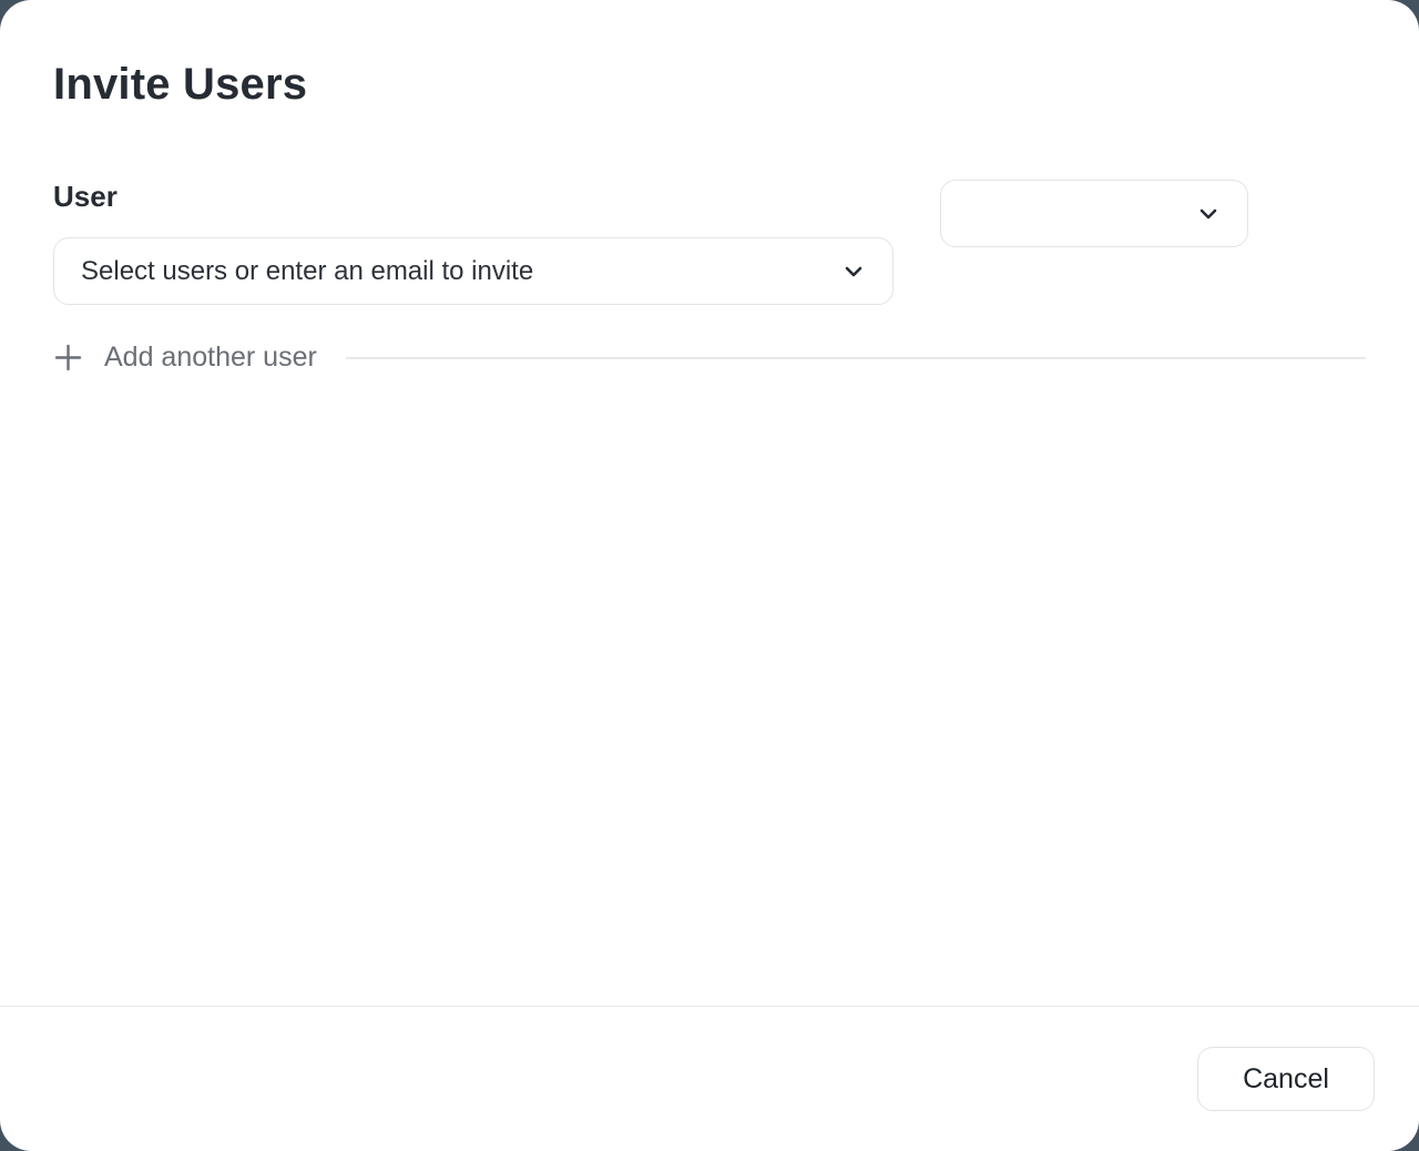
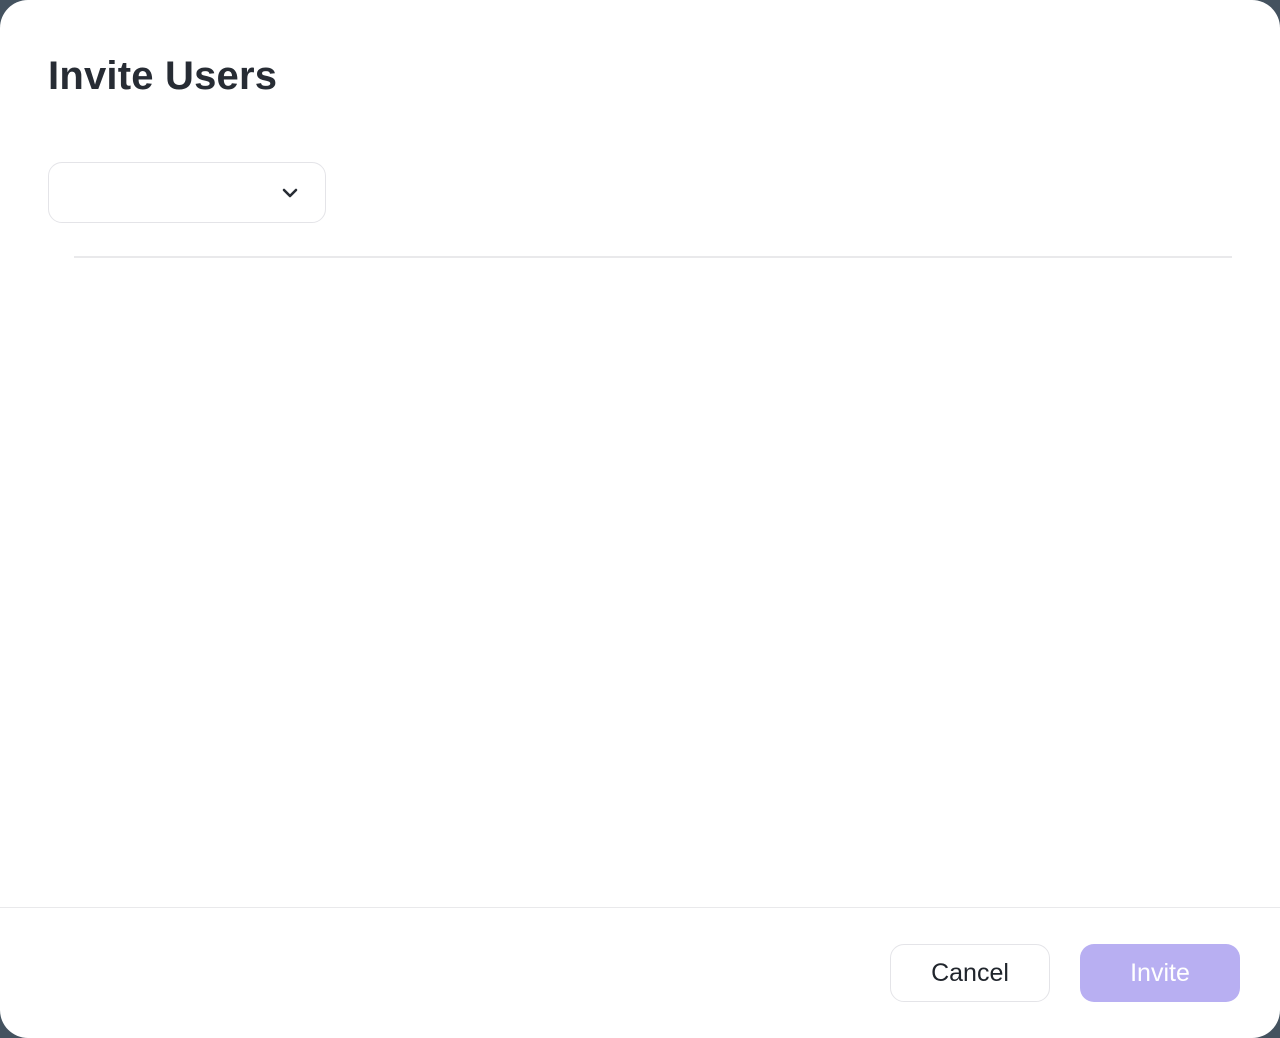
  Invite Users
- User
- Select users or enter an email to invite
- Add another user
  Cancel
+ Invite
